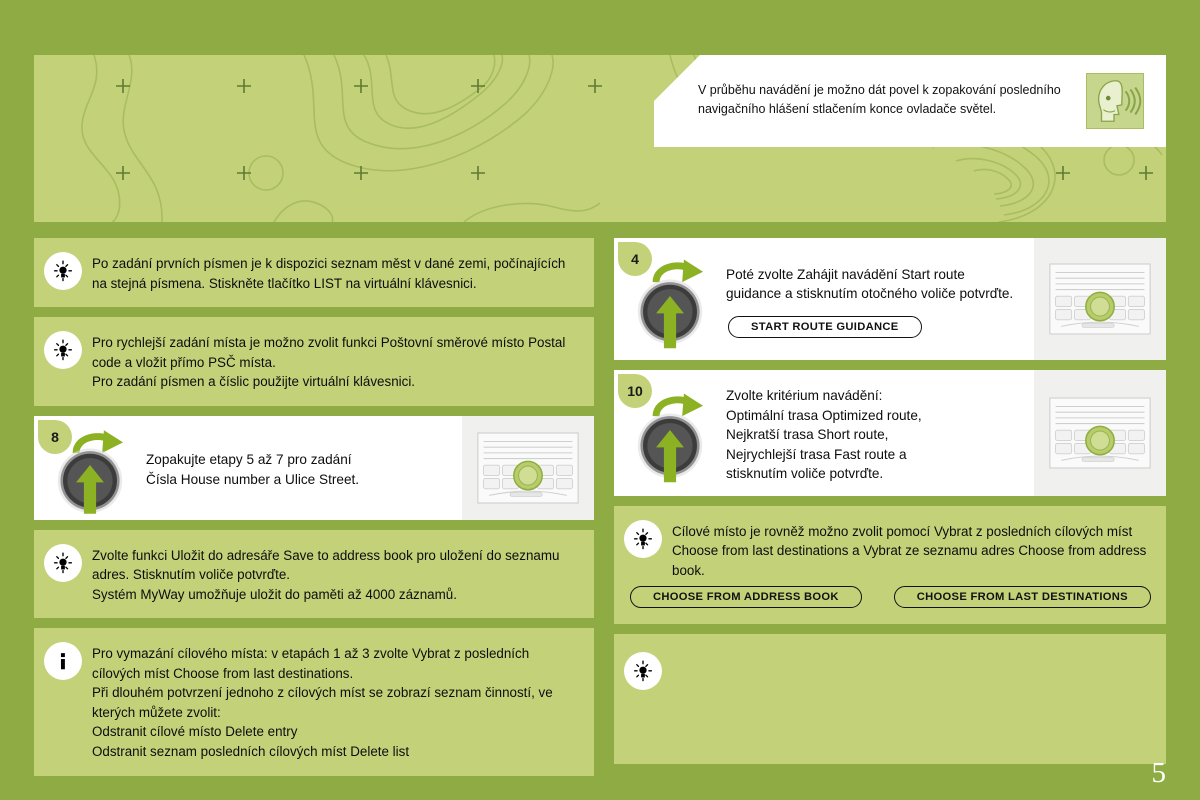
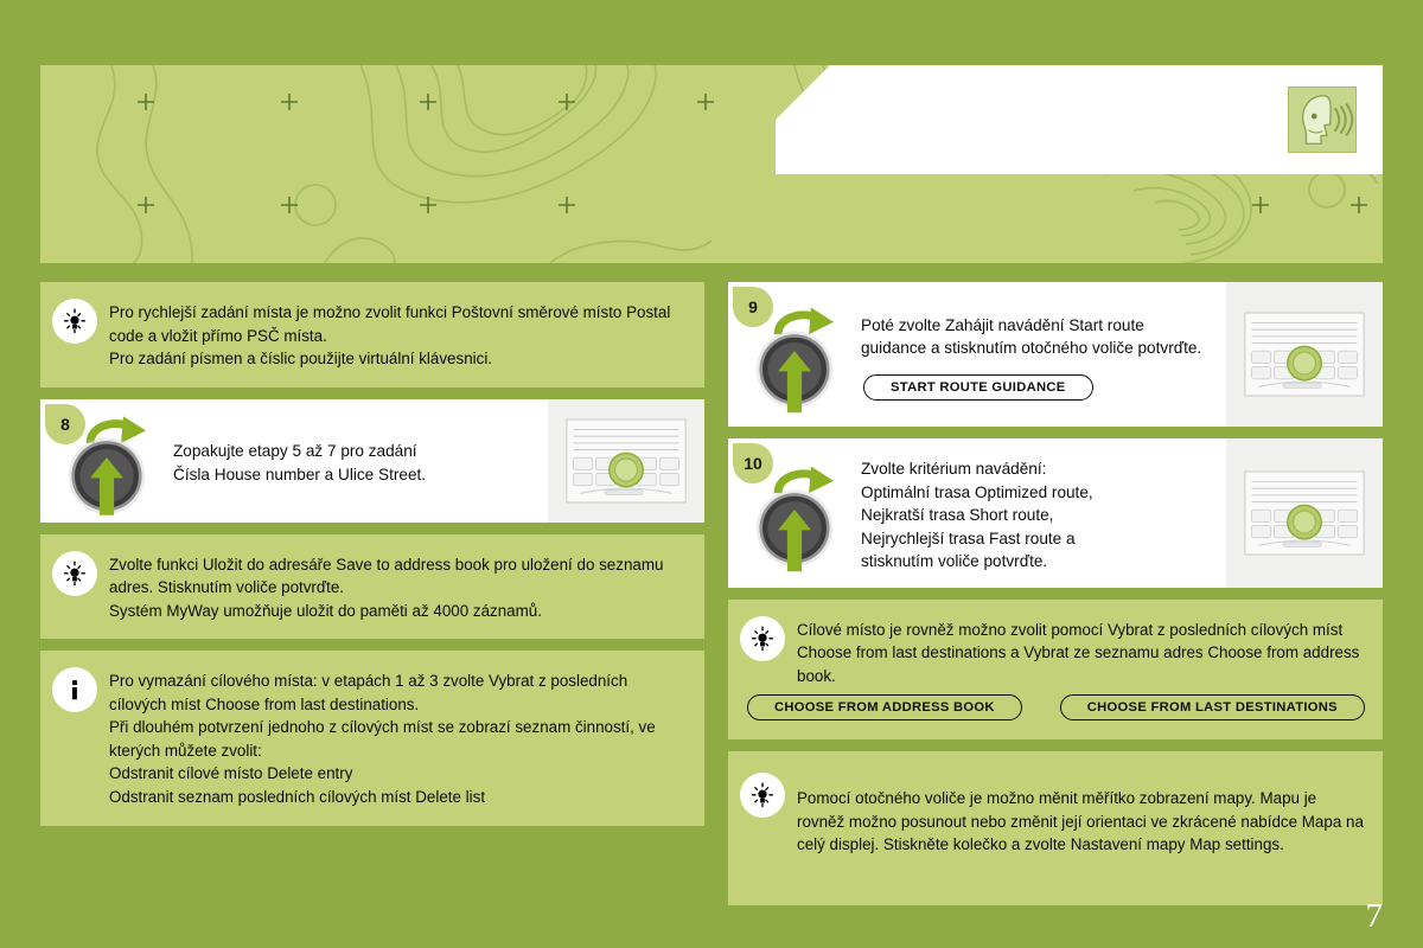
- V průběhu navádění je možno dát povel k zopakování posledního navigačního hlášení stlačením konce ovladače světel.
- Po zadání prvních písmen je k dispozici seznam měst v dané zemi, počínajících na stejná písmena. Stiskněte tlačítko LIST na virtuální klávesnici.
  Pro rychlejší zadání místa je možno zvolit funkci Poštovní směrové místo Postal code a vložit přímo PSČ místa.
  Pro zadání písmen a číslic použijte virtuální klávesnici.
  8
  Zopakujte etapy 5 až 7 pro zadání
  Čísla House number a Ulice Street.
  Zvolte funkci Uložit do adresáře Save to address book pro uložení do seznamu adres. Stisknutím voliče potvrďte.
  Systém MyWay umožňuje uložit do paměti až 4000 záznamů.
  Pro vymazání cílového místa: v etapách 1 až 3 zvolte Vybrat z posledních cílových míst Choose from last destinations.
  Při dlouhém potvrzení jednoho z cílových míst se zobrazí seznam činností, ve kterých můžete zvolit:
  Odstranit cílové místo Delete entry
  Odstranit seznam posledních cílových míst Delete list
- 4
+ 9
  Poté zvolte Zahájit navádění Start route guidance a stisknutím otočného voliče potvrďte.
  START ROUTE GUIDANCE
  10
  Zvolte kritérium navádění:
  Optimální trasa Optimized route,
  Nejkratší trasa Short route,
  Nejrychlejší trasa Fast route a
  stisknutím voliče potvrďte.
  Cílové místo je rovněž možno zvolit pomocí Vybrat z posledních cílových míst Choose from last destinations a Vybrat ze seznamu adres Choose from address book.
  CHOOSE FROM ADDRESS BOOK
  CHOOSE FROM LAST DESTINATIONS
+ Pomocí otočného voliče je možno měnit měřítko zobrazení mapy. Mapu je rovněž možno posunout nebo změnit její orientaci ve zkrácené nabídce Mapa na celý displej. Stiskněte kolečko a zvolte Nastavení mapy Map settings.
- 5
+ 7
